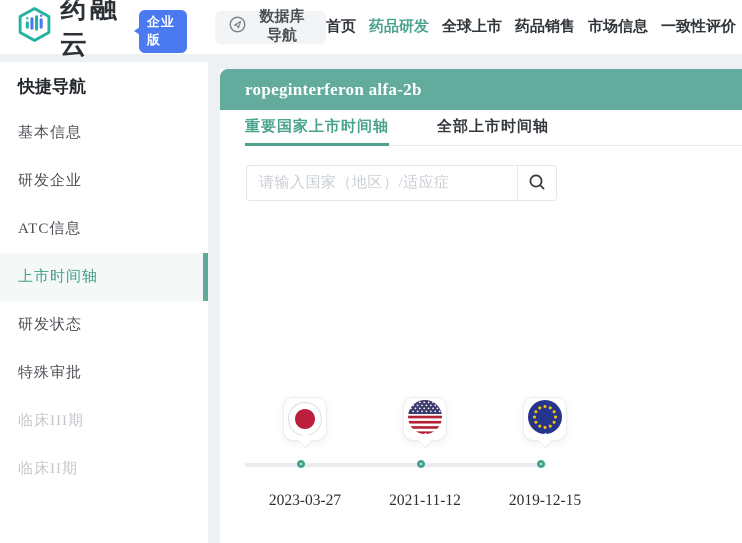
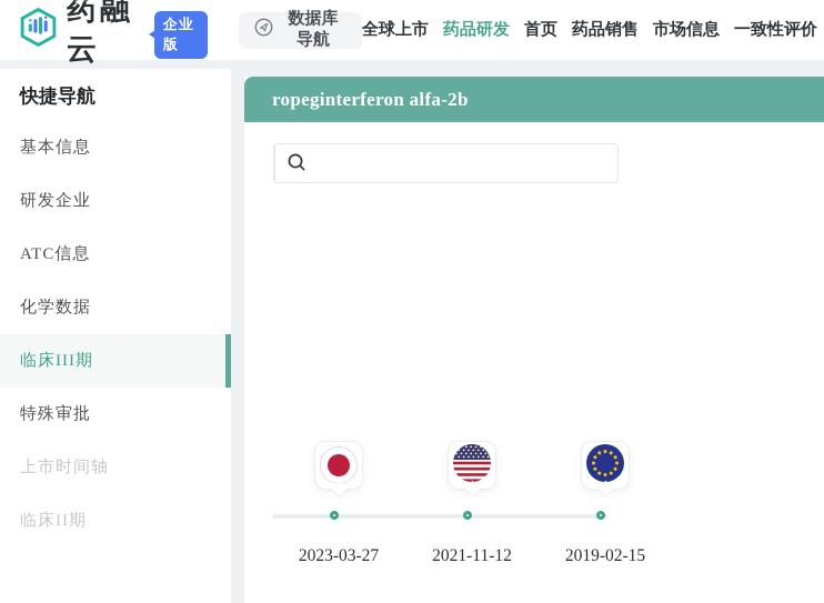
  药融云
  企业版
  数据库导航
- 首页
+ 全球上市
  药品研发
- 全球上市
+ 首页
  药品销售
  市场信息
  一致性评价
  快捷导航
  基本信息
  研发企业
  ATC信息
+ 化学数据
- 上市时间轴
+ 临床III期
- 研发状态
  特殊审批
- 临床III期
+ 上市时间轴
  临床II期
  ropeginterferon alfa-2b
- 重要国家上市时间轴
- 全部上市时间轴
- 请输入国家（地区）/适应症
  2023-03-27
  2021-11-12
- 2019-12-15
+ 2019-02-15
